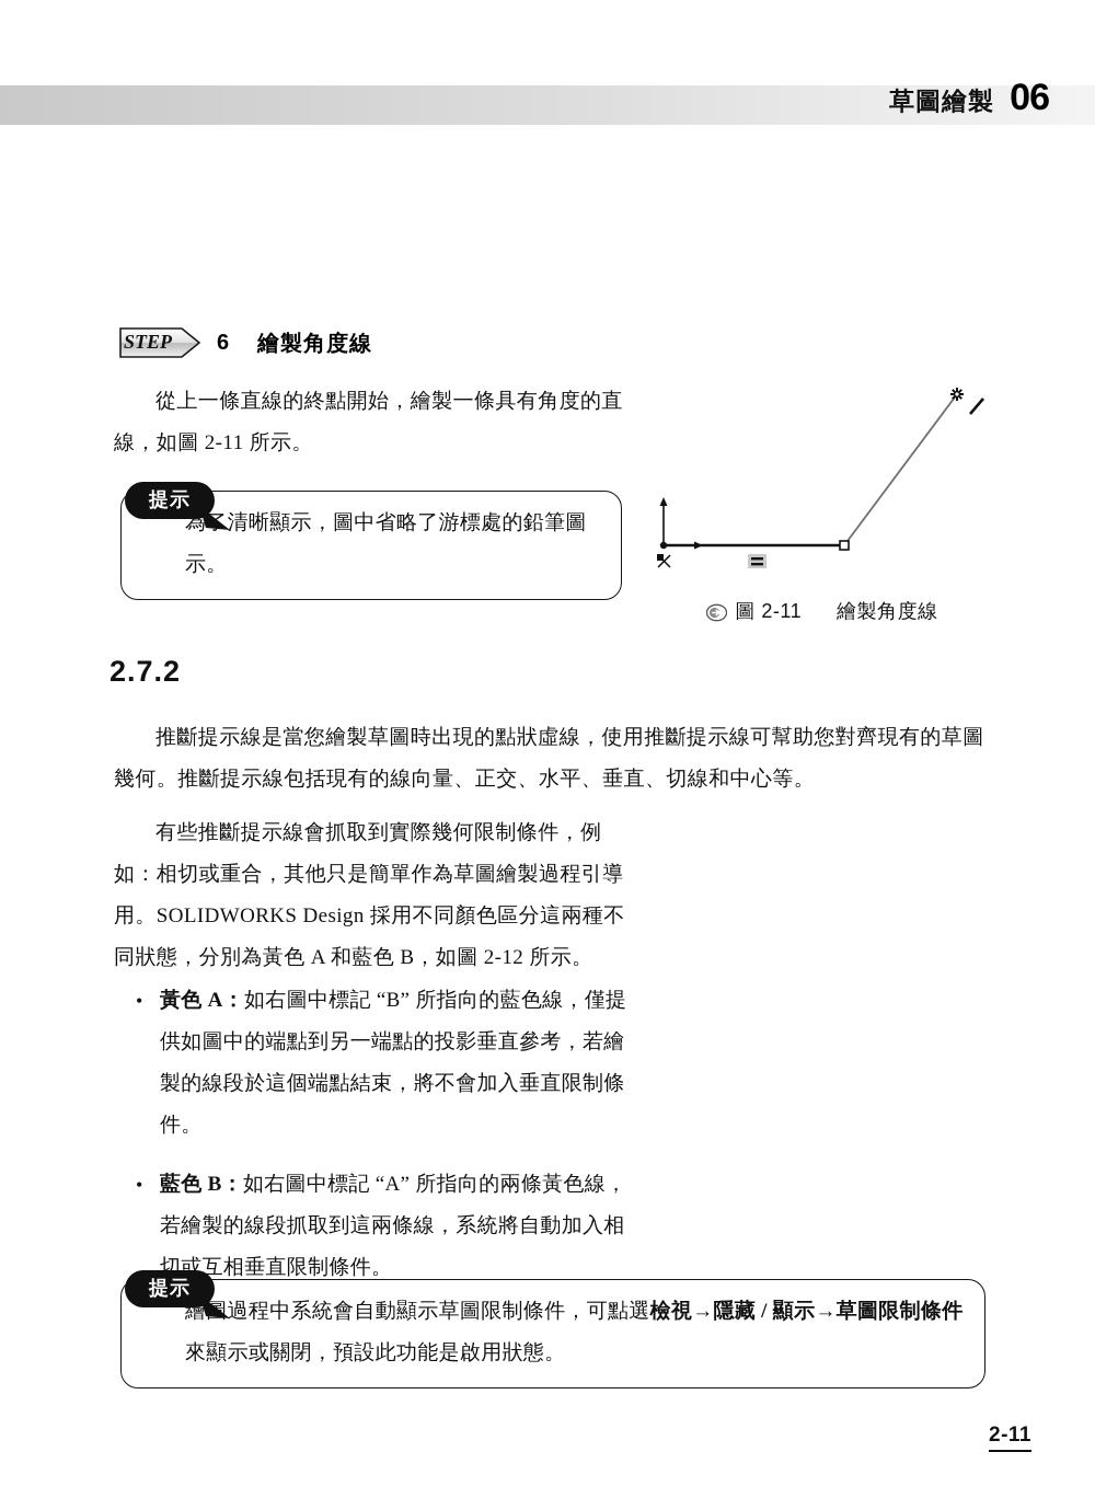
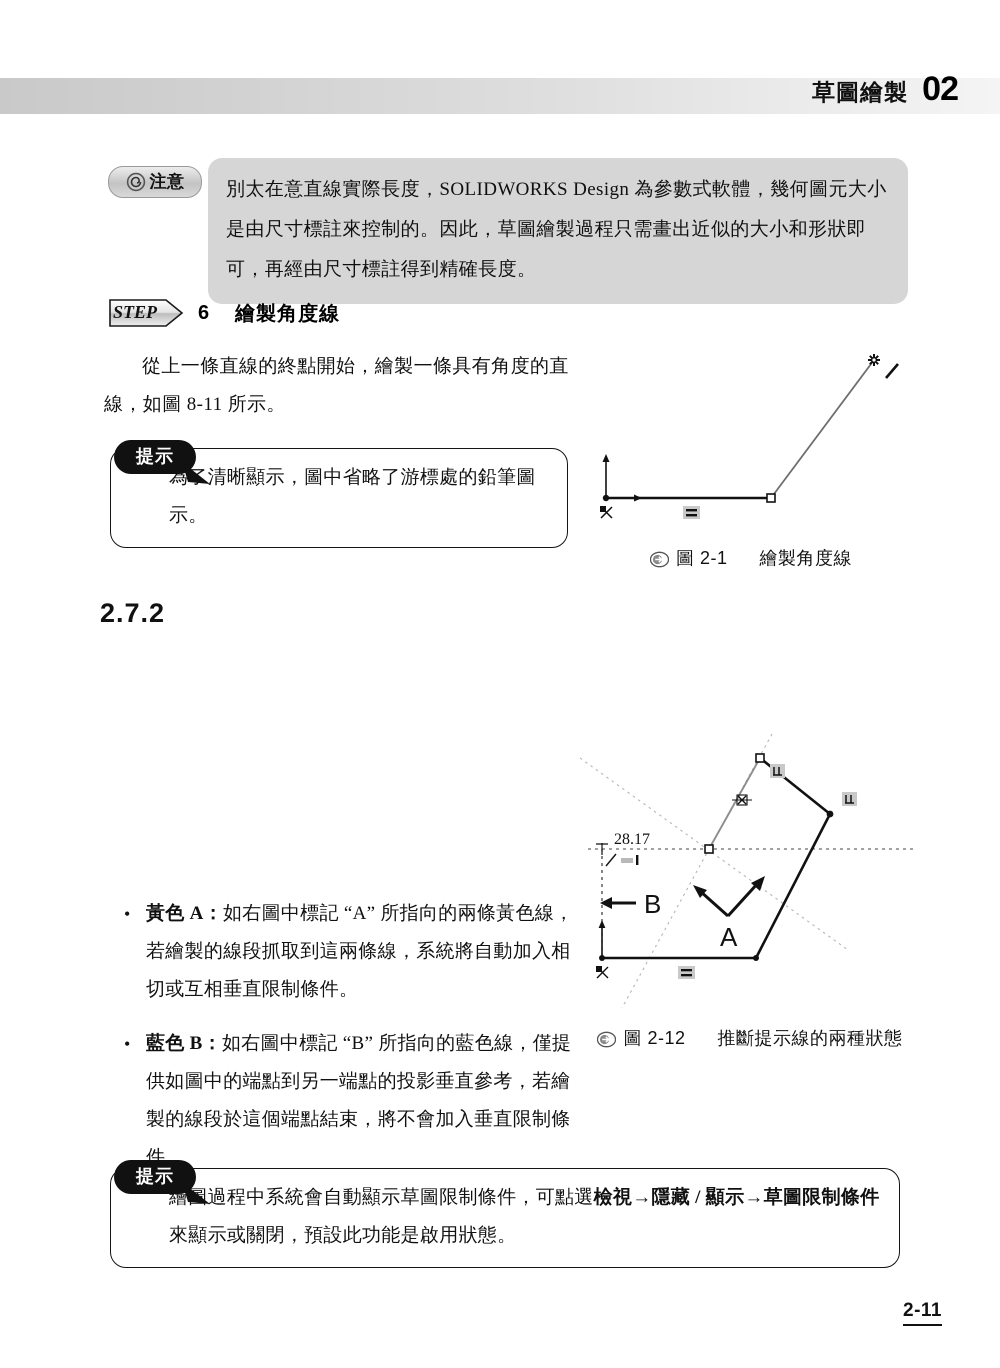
  草圖繪製
- 06
+ 02
+ 注意
+ 別太在意直線實際長度，SOLIDWORKS Design 為參數式軟體，幾何圖元大小是由尺寸標註來控制的。因此，草圖繪製過程只需畫出近似的大小和形狀即可，再經由尺寸標註得到精確長度。
  STEP
  6
  繪製角度線
- 從上一條直線的終點開始，繪製一條具有角度的直線，如圖 2-11 所示。
+ 從上一條直線的終點開始，繪製一條具有角度的直線，如圖 8-11 所示。
  提示
  為清晰顯示，圖中省略了游標處的鉛筆圖示。
- 圖 2-11
+ 圖 2-1
  繪製角度線
  2.7.2
- 推斷提示線是當您繪製草圖時出現的點狀虛線，使用推斷提示線可幫助您對齊現有的草圖幾何。推斷提示線包括現有的線向量、正交、水平、垂直、切線和中心等。
- 有些推斷提示線會抓取到實際幾何限制條件，例如：相切或重合，其他只是簡單作為草圖繪製過程引導用。SOLIDWORKS Design 採用不同顏色區分這兩種不同狀態，分別為黃色 A 和藍色 B，如圖 2-12 所示。
  •
- 黃色 A：如右圖中標記 “B” 所指向的藍色線，僅提供如圖中的端點到另一端點的投影垂直參考，若繪製的線段於這個端點結束，將不會加入垂直限制條件。
+ 黃色 A：如右圖中標記 “A” 所指向的兩條黃色線，若繪製的線段抓取到這兩條線，系統將自動加入相切或互相垂直限制條件。
  •
- 藍色 B：如右圖中標記 “A” 所指向的兩條黃色線，若繪製的線段抓取到這兩條線，系統將自動加入相切或互相垂直限制條件。
+ 藍色 B：如右圖中標記 “B” 所指向的藍色線，僅提供如圖中的端點到另一端點的投影垂直參考，若繪製的線段於這個端點結束，將不會加入垂直限制條件。
+ 28.17
+ B
+ A
+ 圖 2-12
+ 推斷提示線的兩種狀態
  提示
  繪過程中系統會自動顯示草圖限制條件，可點選檢視→隱藏 / 顯示→草圖限制條件來顯示或關閉，預設此功能是啟用狀態。
  2-11
